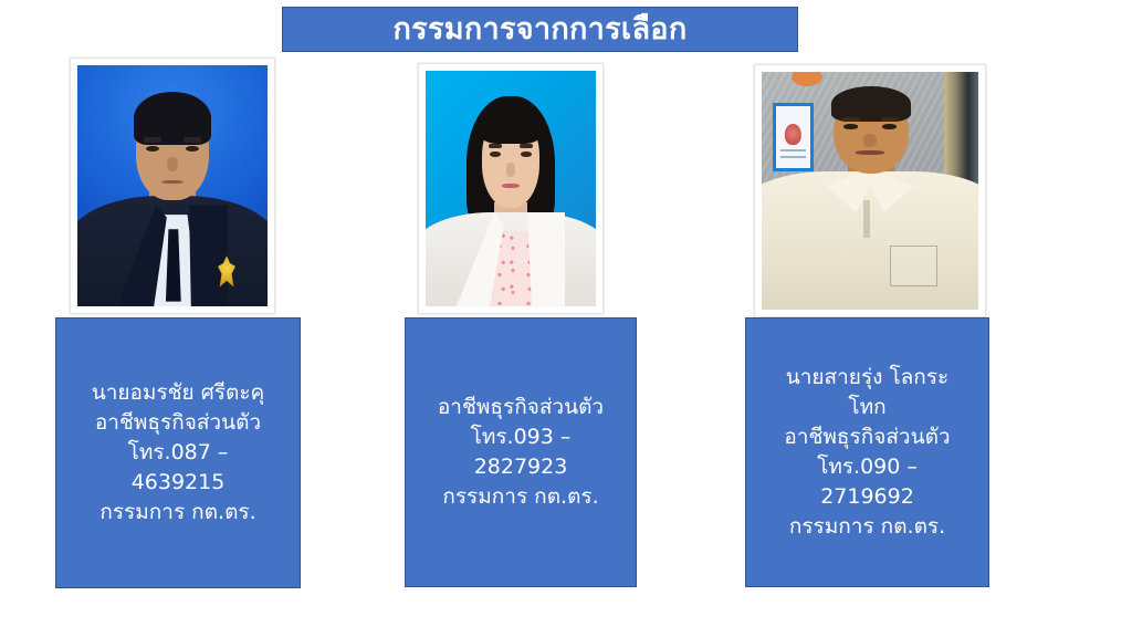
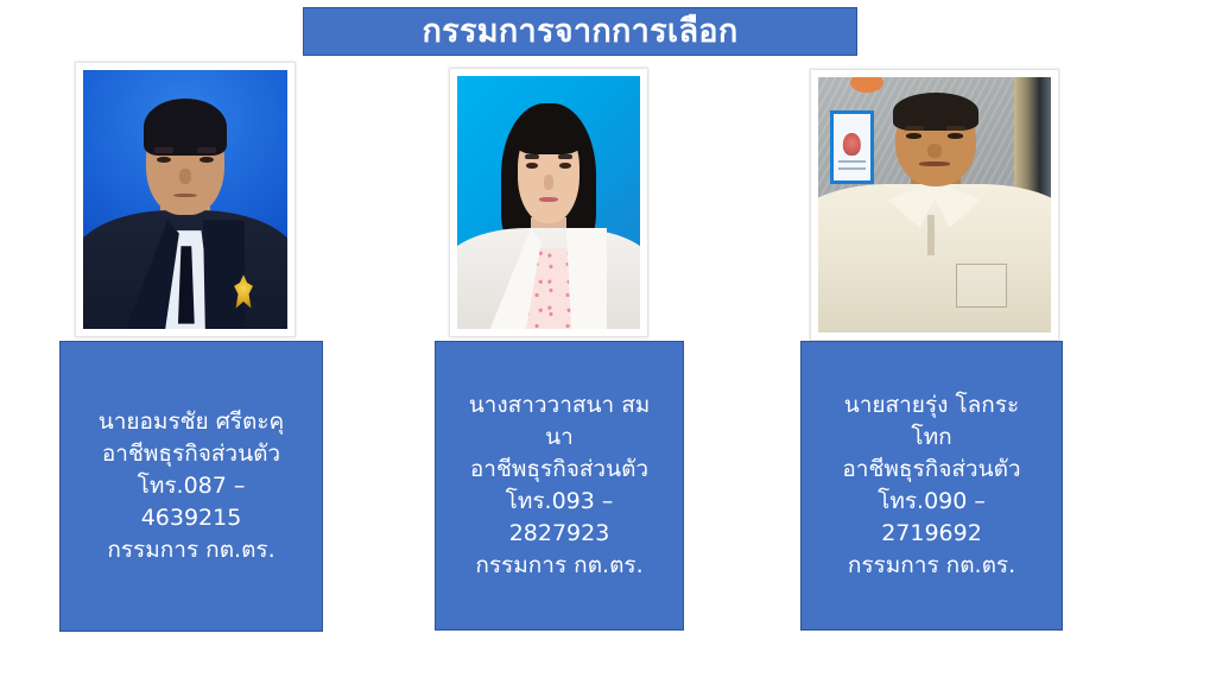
  กรรมการจากการเลือก
  นายอมรชัย ศรีตะคุ
  อาชีพธุรกิจส่วนตัว
  โทร.087 –
  4639215
  กรรมการ กต.ตร.
+ นางสาววาสนา สม
+ นา
  อาชีพธุรกิจส่วนตัว
  โทร.093 –
  2827923
  กรรมการ กต.ตร.
  นายสายรุ่ง โลกระ
  โทก
  อาชีพธุรกิจส่วนตัว
  โทร.090 –
  2719692
  กรรมการ กต.ตร.
